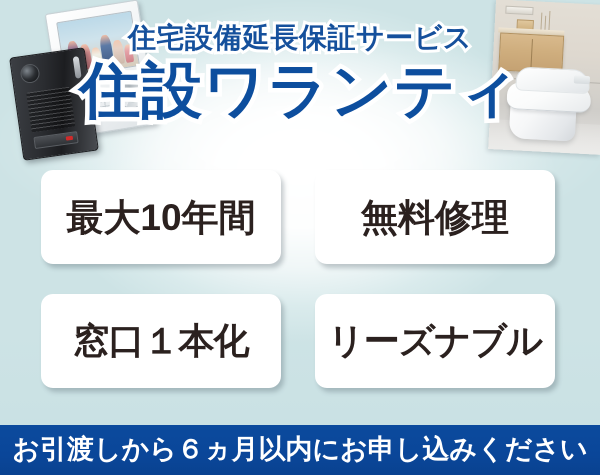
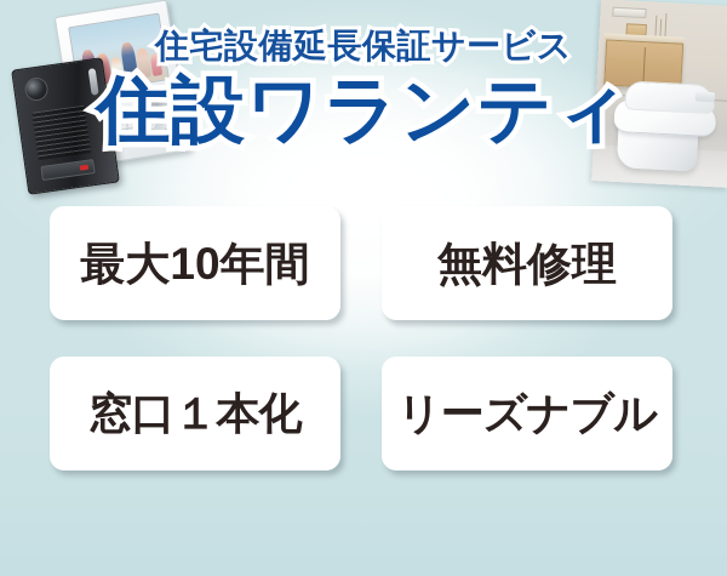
  住宅設備延長保証サービス
  住設ワランティ
  最大10年間
  無料修理
  窓口１本化
  リーズナブル
- お引渡しから６ヵ月以内にお申し込みください
